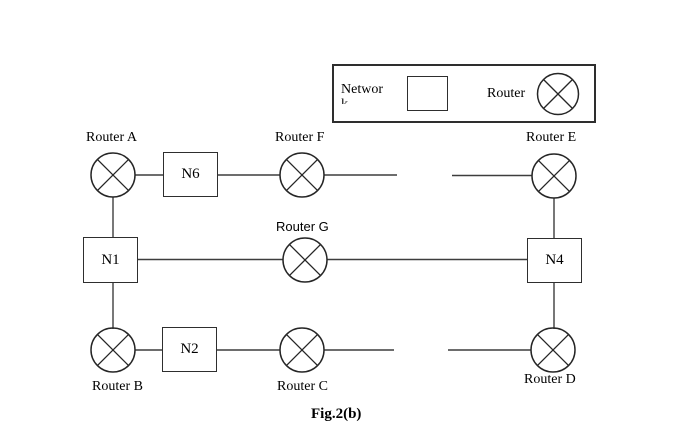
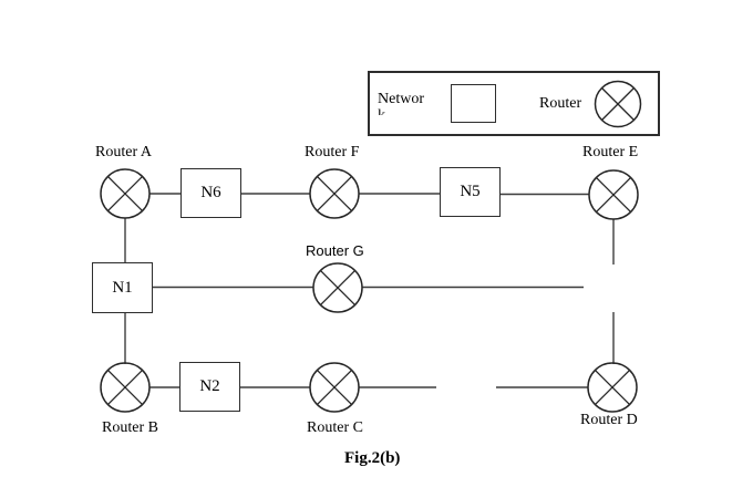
  Networ
  Router
  N6
+ N5
  N1
- N4
  N2
  Router A
  Router F
  Router E
  Router G
  Router B
  Router C
  Router D
  Fig.2(b)
